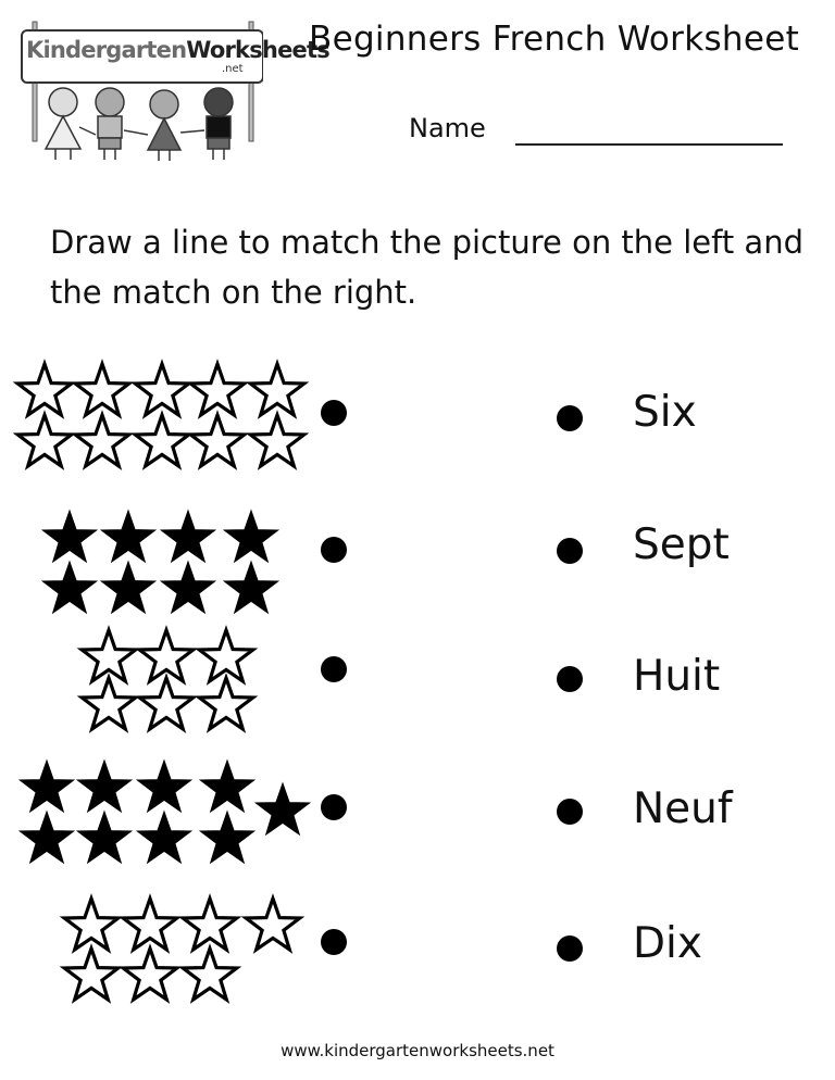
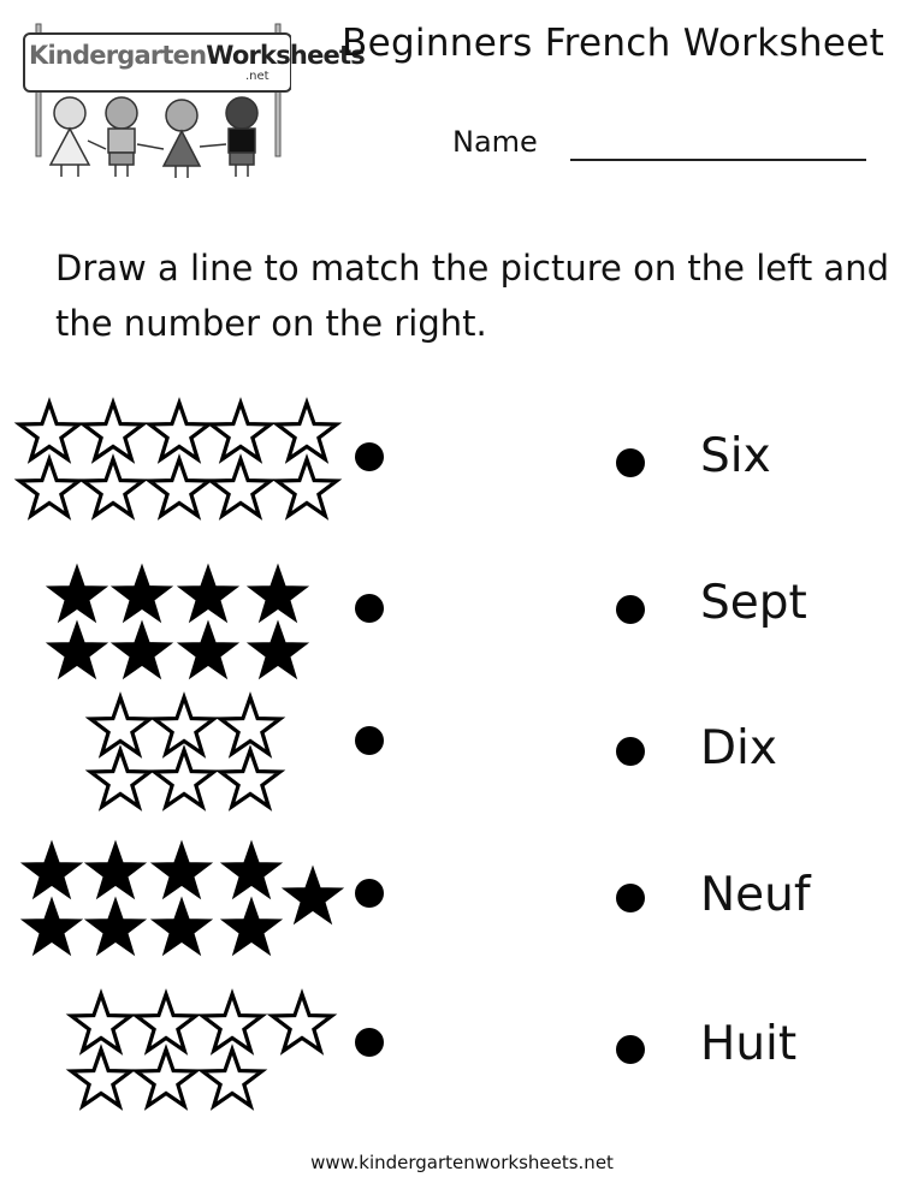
  KindergartenWorksheets
  .net
  Beginners French Worksheet
  Name
- Draw a line to match the picture on the left and the match on the right.
+ Draw a line to match the picture on the left and the number on the right.
  Six
  Sept
- Huit
+ Dix
  Neuf
- Dix
+ Huit
  www.kindergartenworksheets.net
